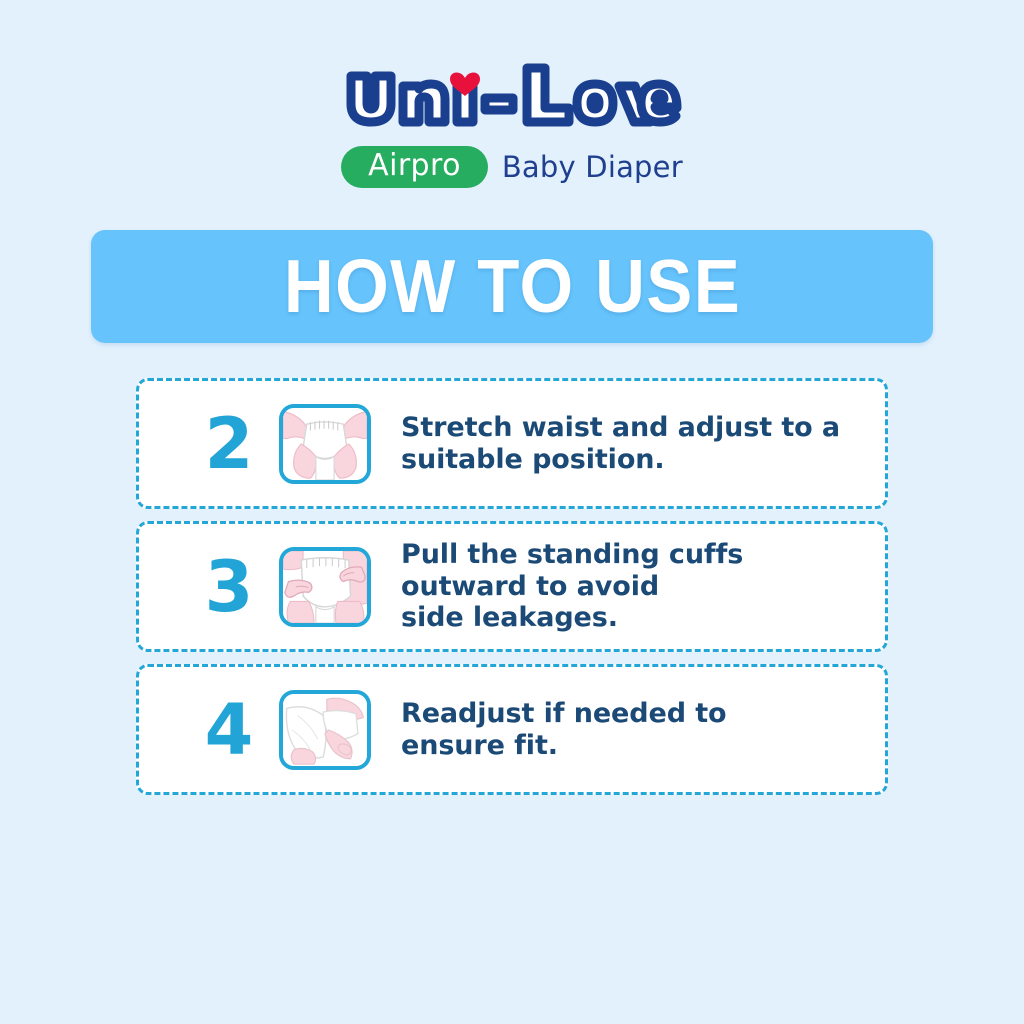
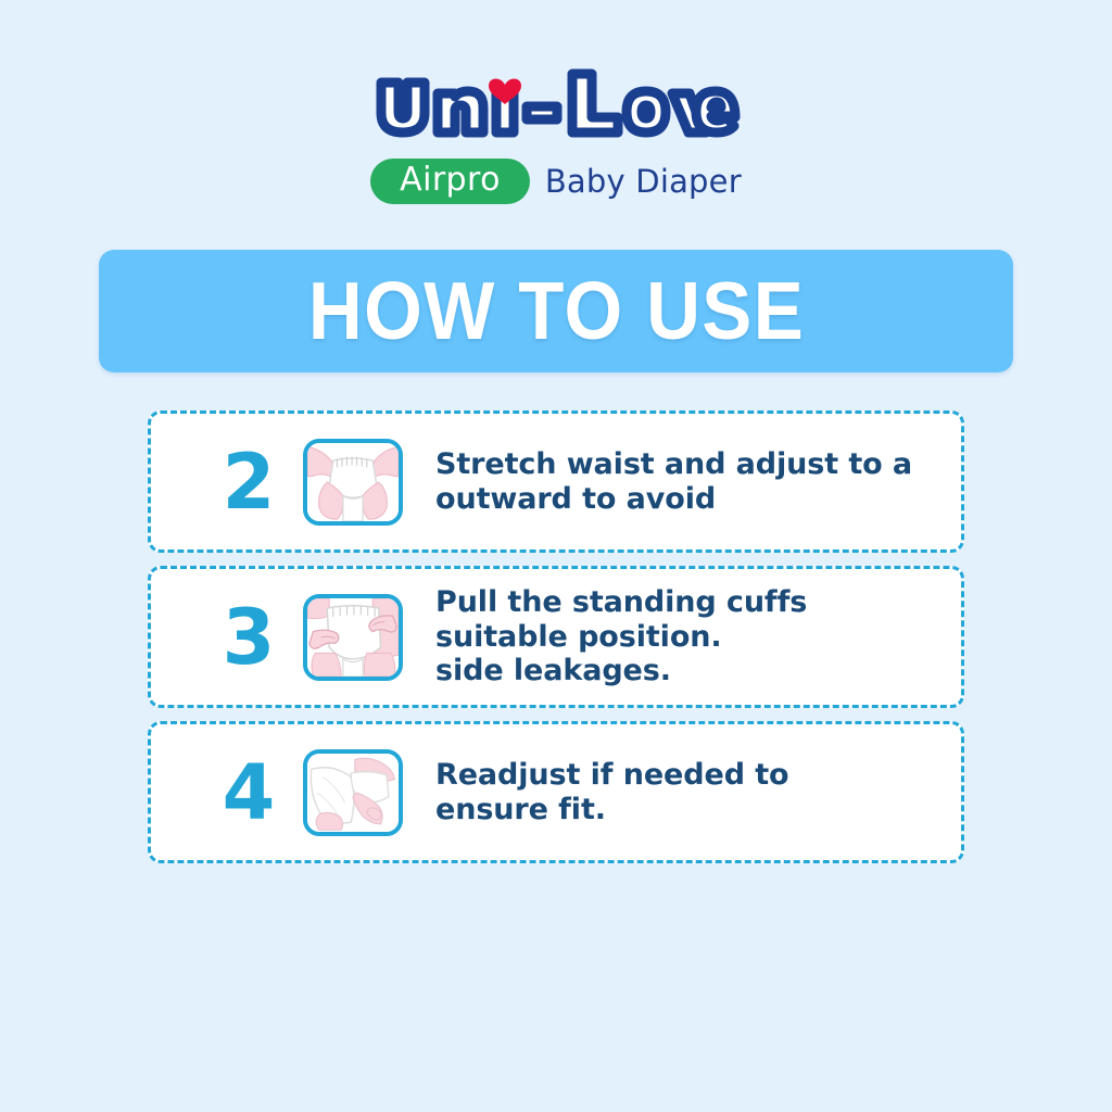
  Airpro
  Baby Diaper
  HOW TO USE
  2
  Stretch waist and adjust to a
- suitable position.
+ outward to avoid
  3
  Pull the standing cuffs
- outward to avoid
+ suitable position.
  side leakages.
  4
  Readjust if needed to
  ensure fit.
